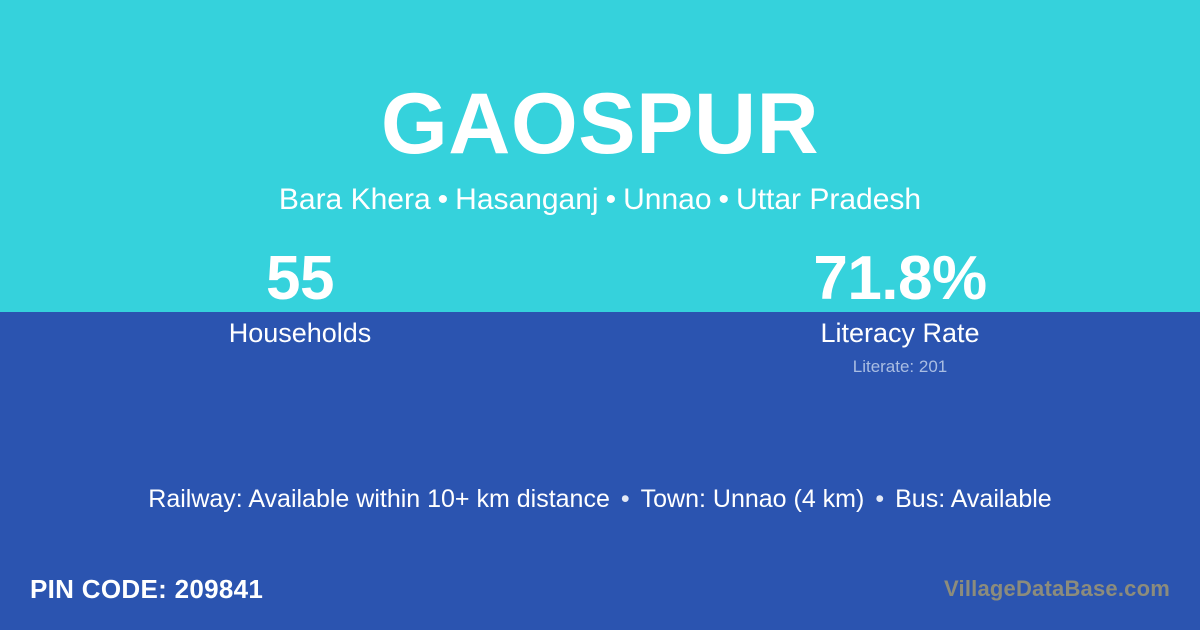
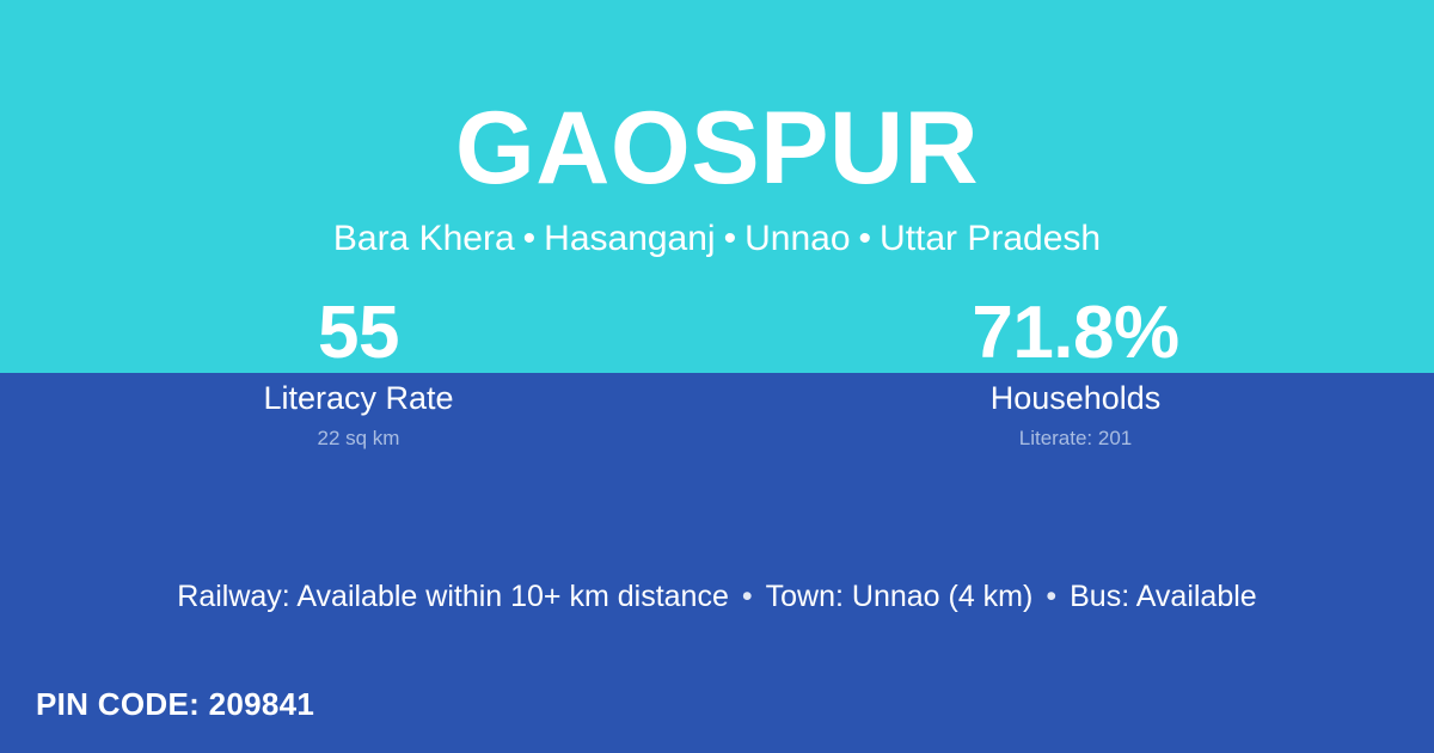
  GAOSPUR
  Bara Khera • Hasanganj • Unnao • Uttar Pradesh
  55
- Households
+ Literacy Rate
+ 22 sq km
  71.8%
- Literacy Rate
+ Households
  Literate: 201
  Railway: Available within 10+ km distance • Town: Unnao (4 km) • Bus: Available
  PIN CODE: 209841
- VillageDataBase.com
